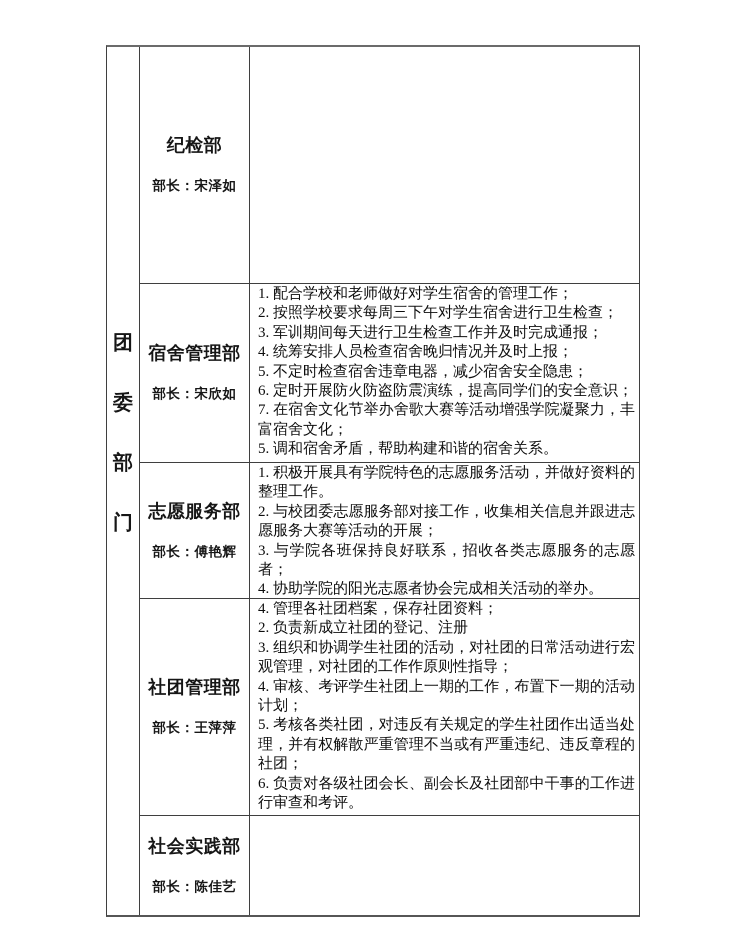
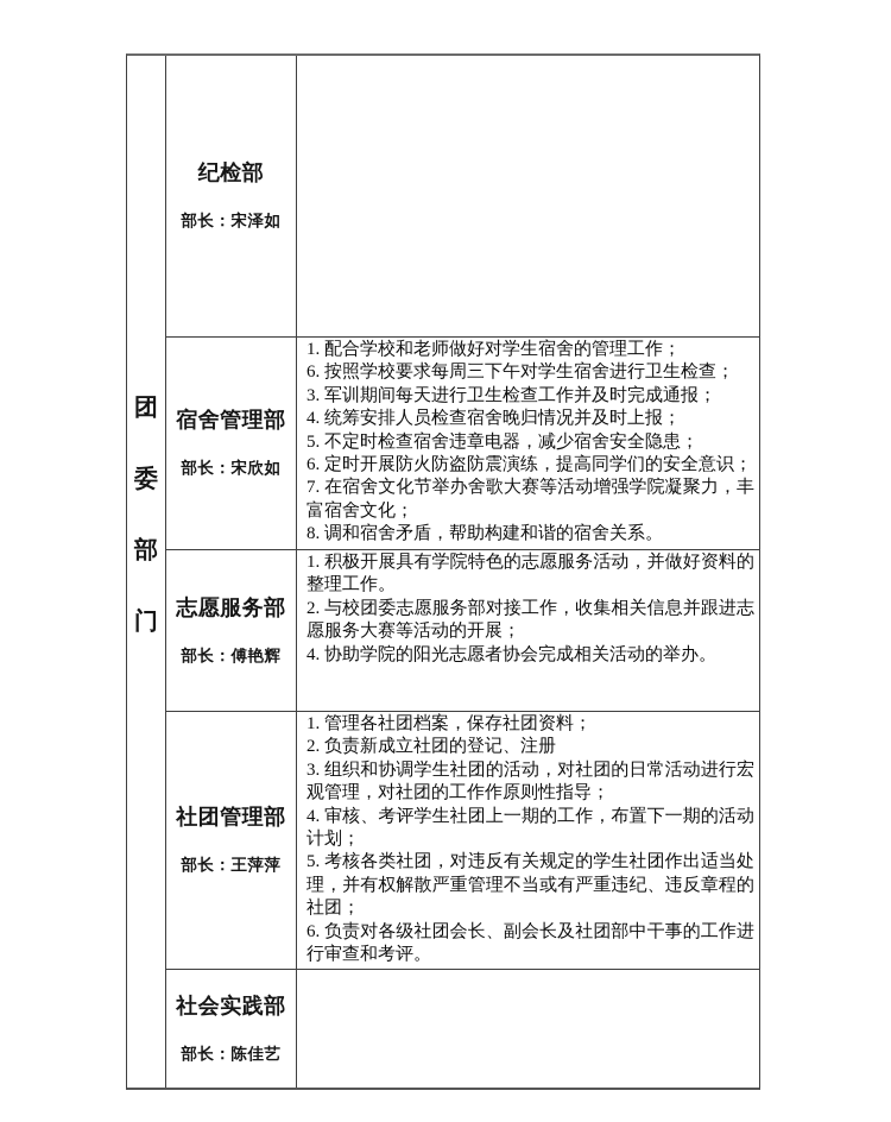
  团
  委
  部
  门
  纪检部
  部长：宋泽如
  宿舍管理部
  部长：宋欣如
  1. 配合学校和老师做好对学生宿舍的管理工作；
- 2. 按照学校要求每周三下午对学生宿舍进行卫生检查；
+ 6. 按照学校要求每周三下午对学生宿舍进行卫生检查；
  3. 军训期间每天进行卫生检查工作并及时完成通报；
  4. 统筹安排人员检查宿舍晚归情况并及时上报；
  5. 不定时检查宿舍违章电器，减少宿舍安全隐患；
  6. 定时开展防火防盗防震演练，提高同学们的安全意识；
  7. 在宿舍文化节举办舍歌大赛等活动增强学院凝聚力，丰富宿舍文化；
- 5. 调和宿舍矛盾，帮助构建和谐的宿舍关系。
+ 8. 调和宿舍矛盾，帮助构建和谐的宿舍关系。
  志愿服务部
  部长：傅艳辉
  1. 积极开展具有学院特色的志愿服务活动，并做好资料的整理工作。
  2. 与校团委志愿服务部对接工作，收集相关信息并跟进志愿服务大赛等活动的开展；
- 3. 与学院各班保持良好联系，招收各类志愿服务的志愿者；
  4. 协助学院的阳光志愿者协会完成相关活动的举办。
  社团管理部
  部长：王萍萍
- 4. 管理各社团档案，保存社团资料；
+ 1. 管理各社团档案，保存社团资料；
  2. 负责新成立社团的登记、注册
  3. 组织和协调学生社团的活动，对社团的日常活动进行宏观管理，对社团的工作作原则性指导；
  4. 审核、考评学生社团上一期的工作，布置下一期的活动计划；
  5. 考核各类社团，对违反有关规定的学生社团作出适当处理，并有权解散严重管理不当或有严重违纪、违反章程的社团；
  6. 负责对各级社团会长、副会长及社团部中干事的工作进行审查和考评。
  社会实践部
  部长：陈佳艺
